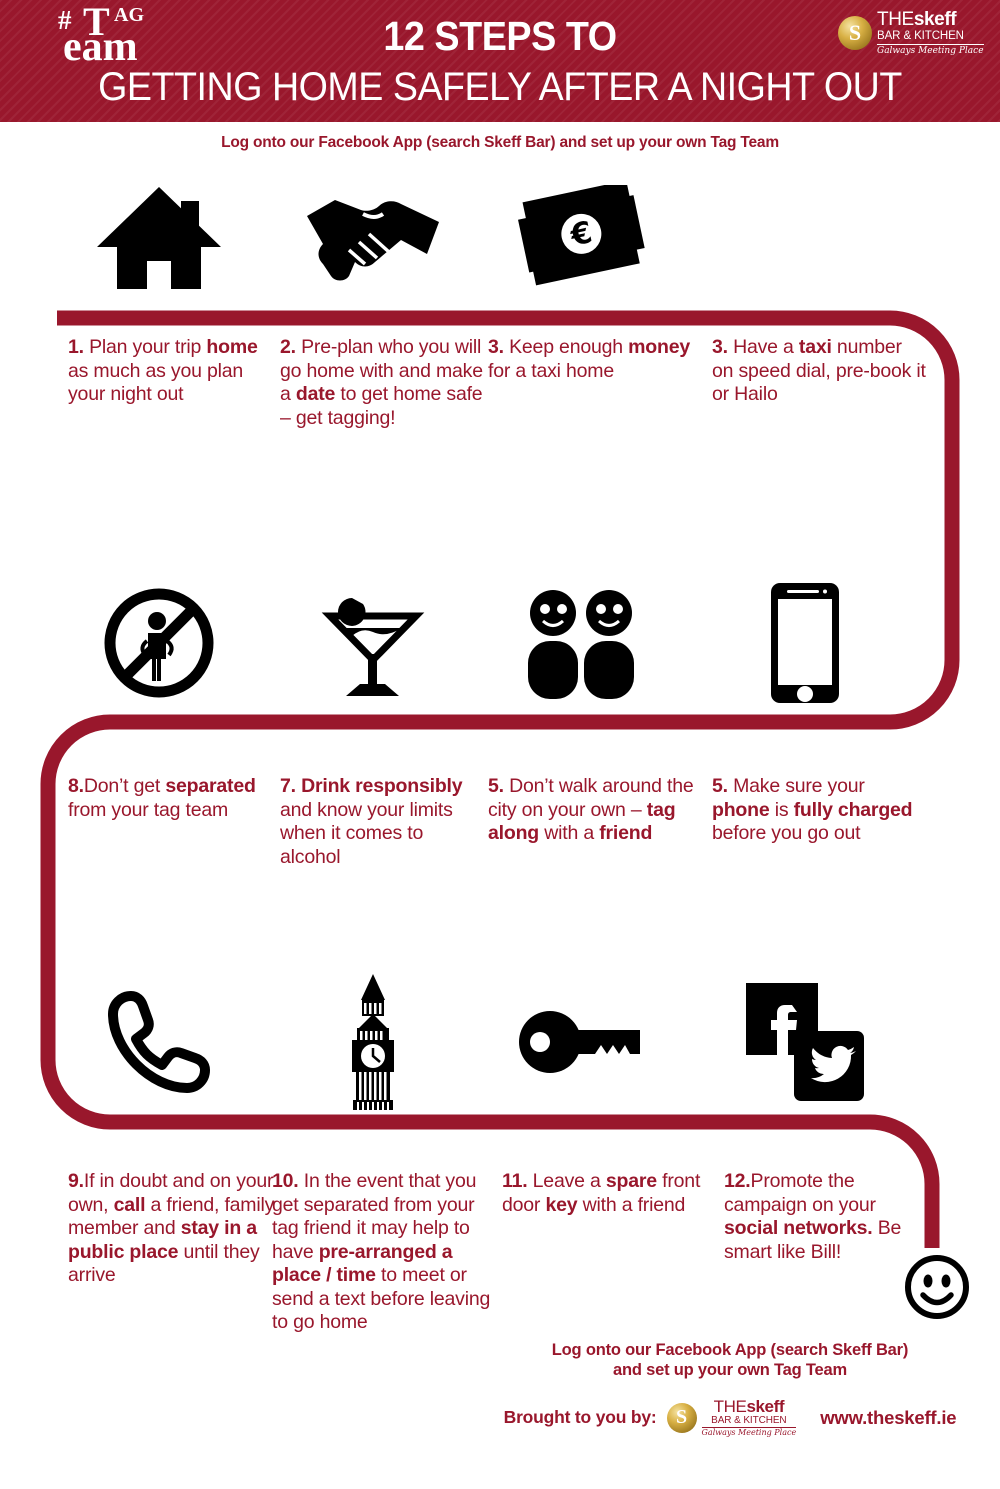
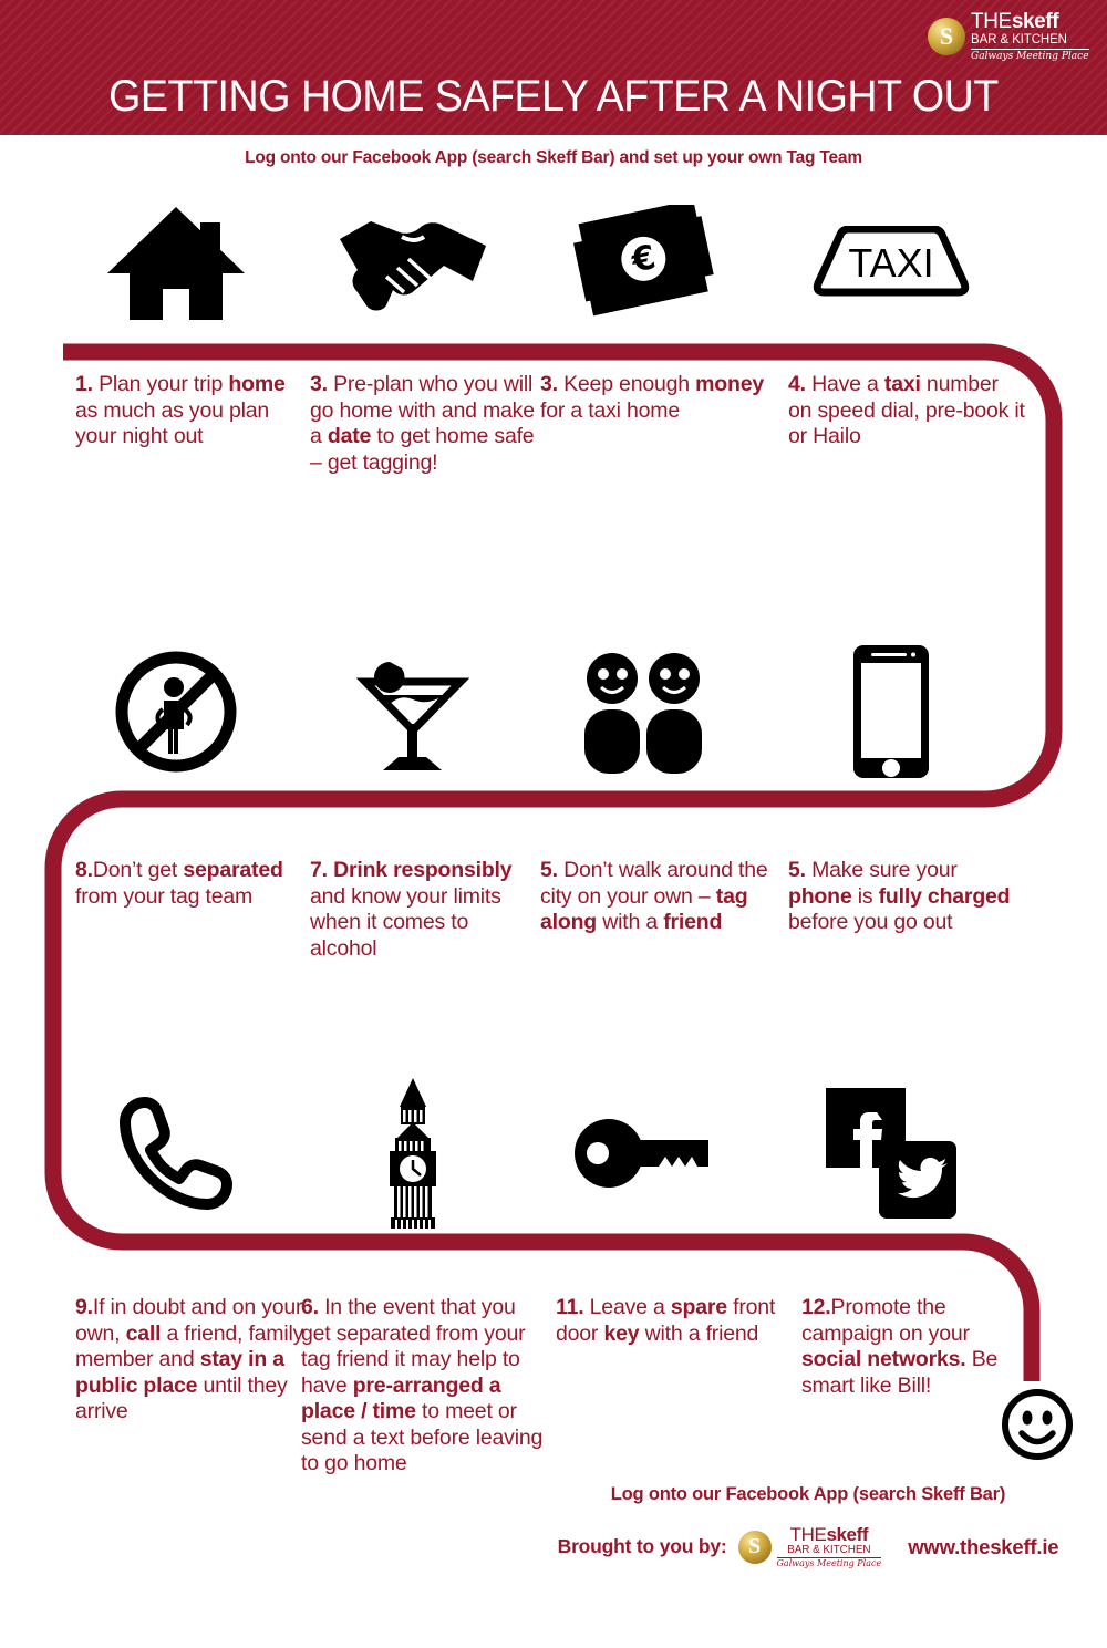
- #
- T
- AG
- eam
- 12 STEPS TO
  GETTING HOME SAFELY AFTER A NIGHT OUT
  S
  THEskeff
  BAR & KITCHEN
  Galways Meeting Place
  Log onto our Facebook App (search Skeff Bar) and set up your own Tag Team
+ TAXI
  1. Plan your trip home as much as you plan your night out
- 2. Pre-plan who you will go home with and make a date to get home safe – get tagging!
+ 3. Pre-plan who you will go home with and make a date to get home safe – get tagging!
  3. Keep enough money for a taxi home
- 3. Have a taxi number on speed dial, pre-book it or Hailo
+ 4. Have a taxi number on speed dial, pre-book it or Hailo
  8.Don’t get separated from your tag team
  7. Drink responsibly and know your limits when it comes to alcohol
  5. Don’t walk around the city on your own – tag along with a friend
  5. Make sure your phone is fully charged before you go out
  9.If in doubt and on your own, call a friend, family member and stay in a public place until they arrive
- 10. In the event that you get separated from your tag friend it may help to have pre-arranged a place / time to meet or send a text before leaving to go home
+ 6. In the event that you get separated from your tag friend it may help to have pre-arranged a place / time to meet or send a text before leaving to go home
  11. Leave a spare front door key with a friend
  12.Promote the campaign on your social networks. Be smart like Bill!
  Log onto our Facebook App (search Skeff Bar)
- and set up your own Tag Team
  Brought to you by:
  S
  THEskeff
  BAR & KITCHEN
  Galways Meeting Place
  www.theskeff.ie
